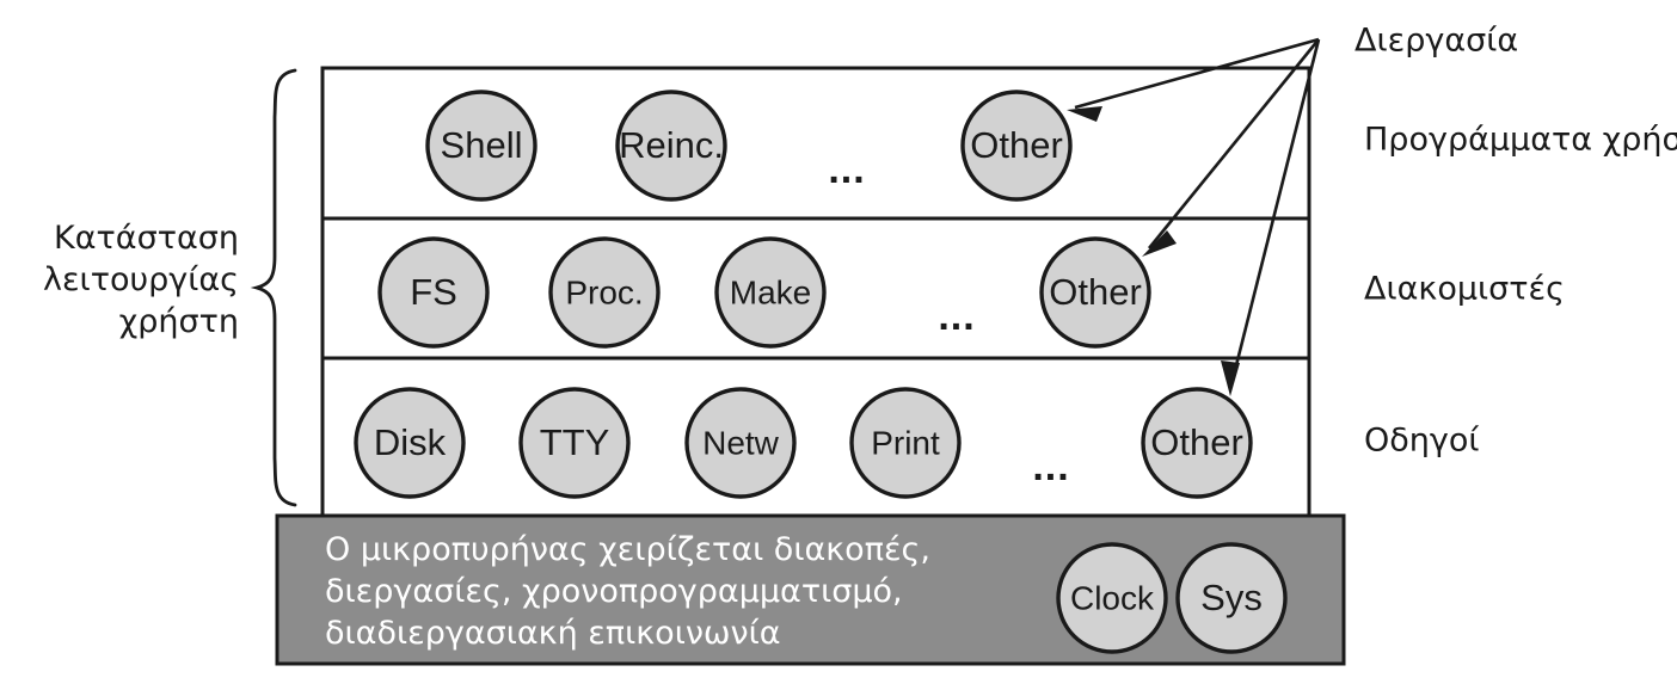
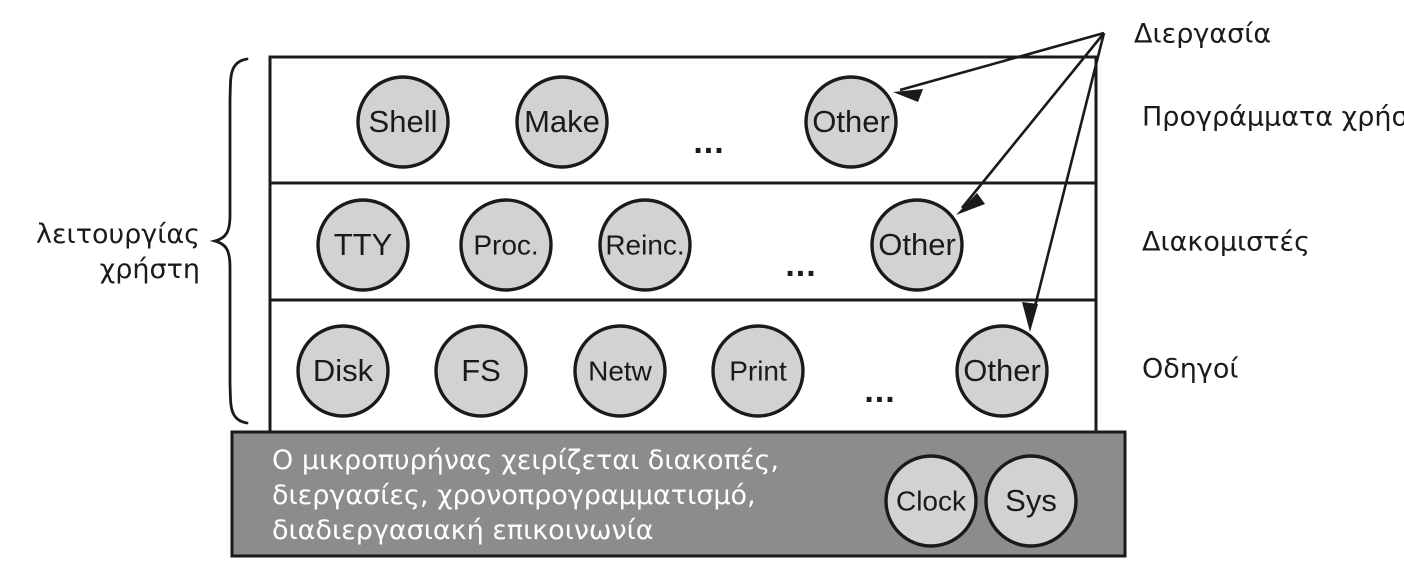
- Κατάσταση
  λειτουργίας
  χρήστη
  Shell
- Reinc.
+ Make
  ...
  Other
- FS
+ TTY
  Proc.
- Make
+ Reinc.
  ...
  Other
  Disk
- TTY
+ FS
  Netw
  Print
  ...
  Other
  Ο μικροπυρήνας χειρίζεται διακοπές,
  διεργασίες, χρονοπρογραμματισμό,
  διαδιεργασιακή επικοινωνία
  Clock
  Sys
  Διεργασία
  Προγράμματα χρήσ
  Διακομιστές
  Οδηγοί
